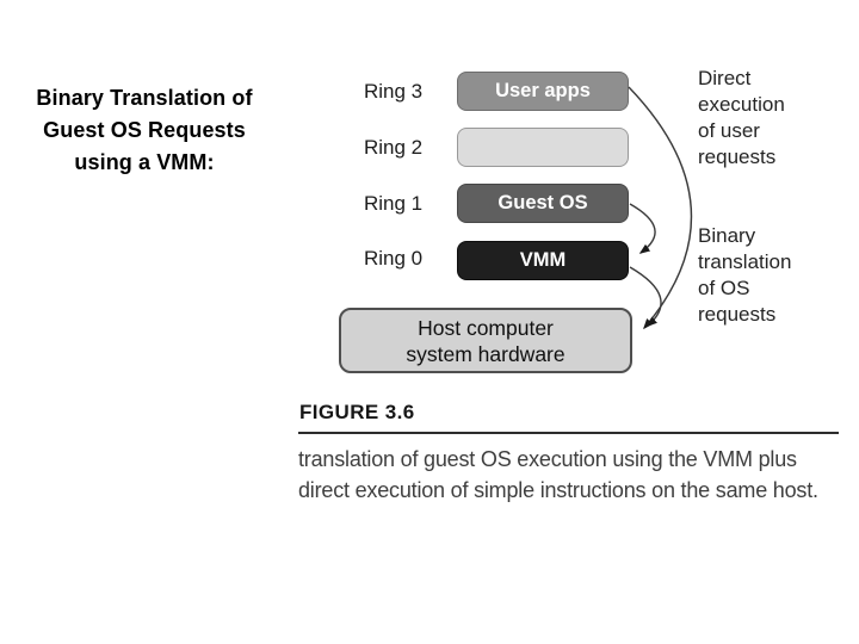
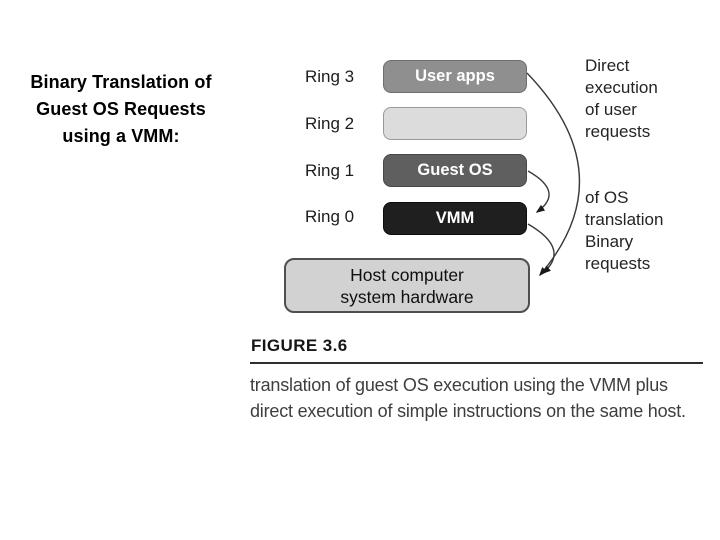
  Binary Translation of
  Guest OS Requests
  using a VMM:
  Ring 3
  Ring 2
  Ring 1
  Ring 0
  User apps
  Guest OS
  VMM
  Host computer
  system hardware
  Direct
  execution
  of user
  requests
- Binary
+ of OS
  translation
- of OS
+ Binary
  requests
  FIGURE 3.6
  translation of guest OS execution using the VMM plus
  direct execution of simple instructions on the same host.
